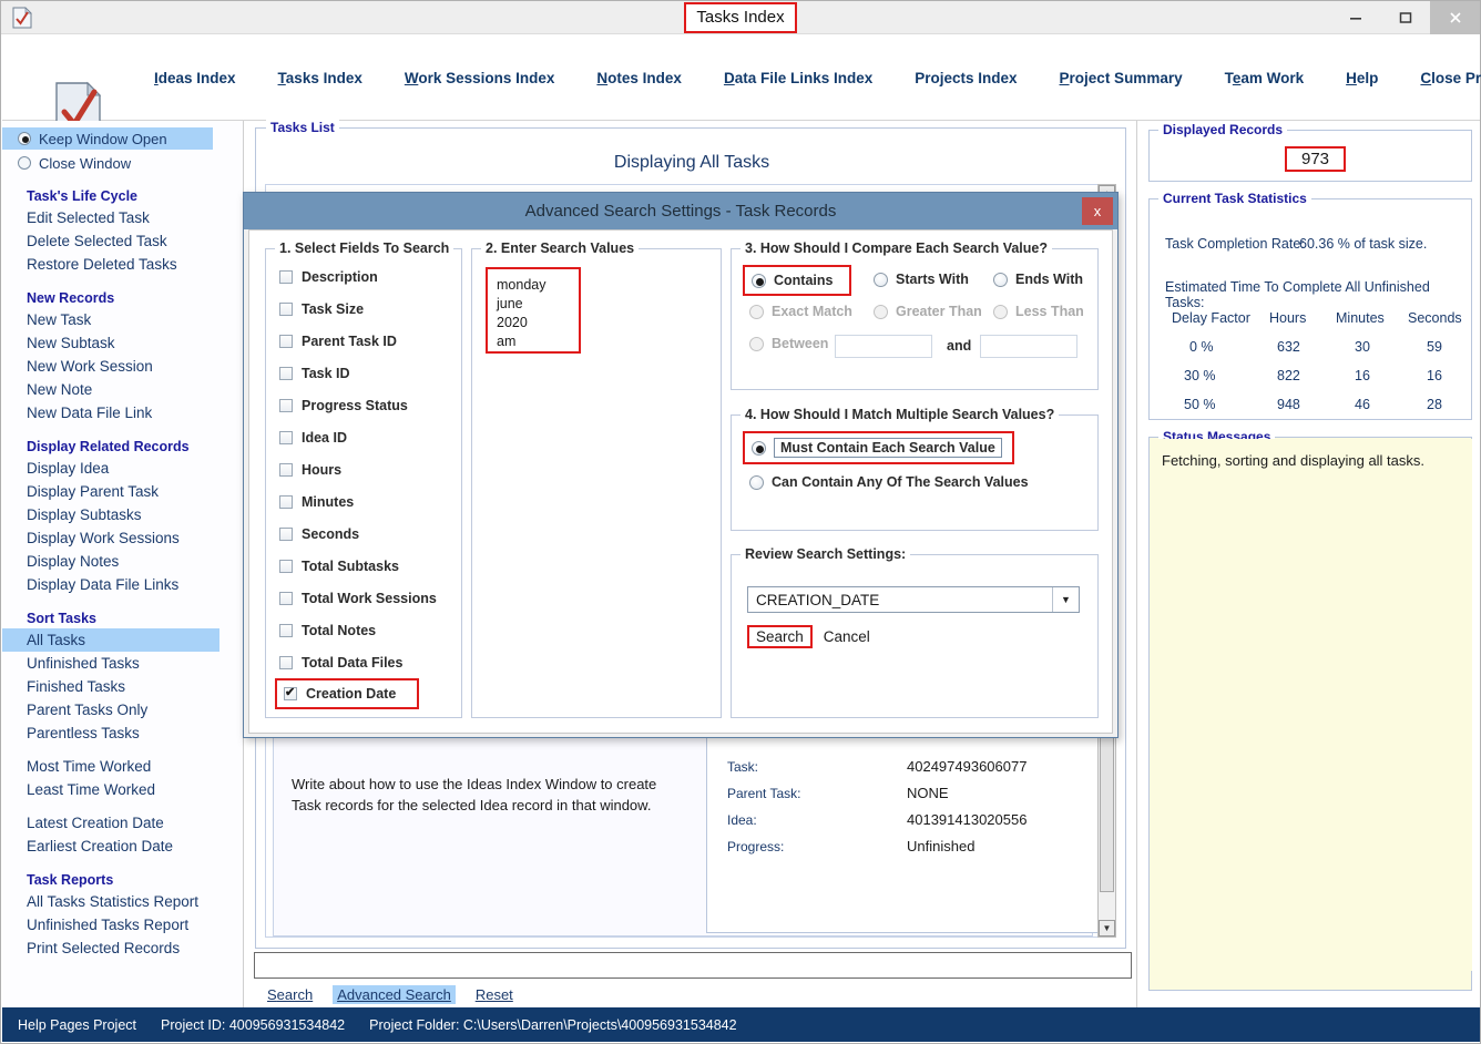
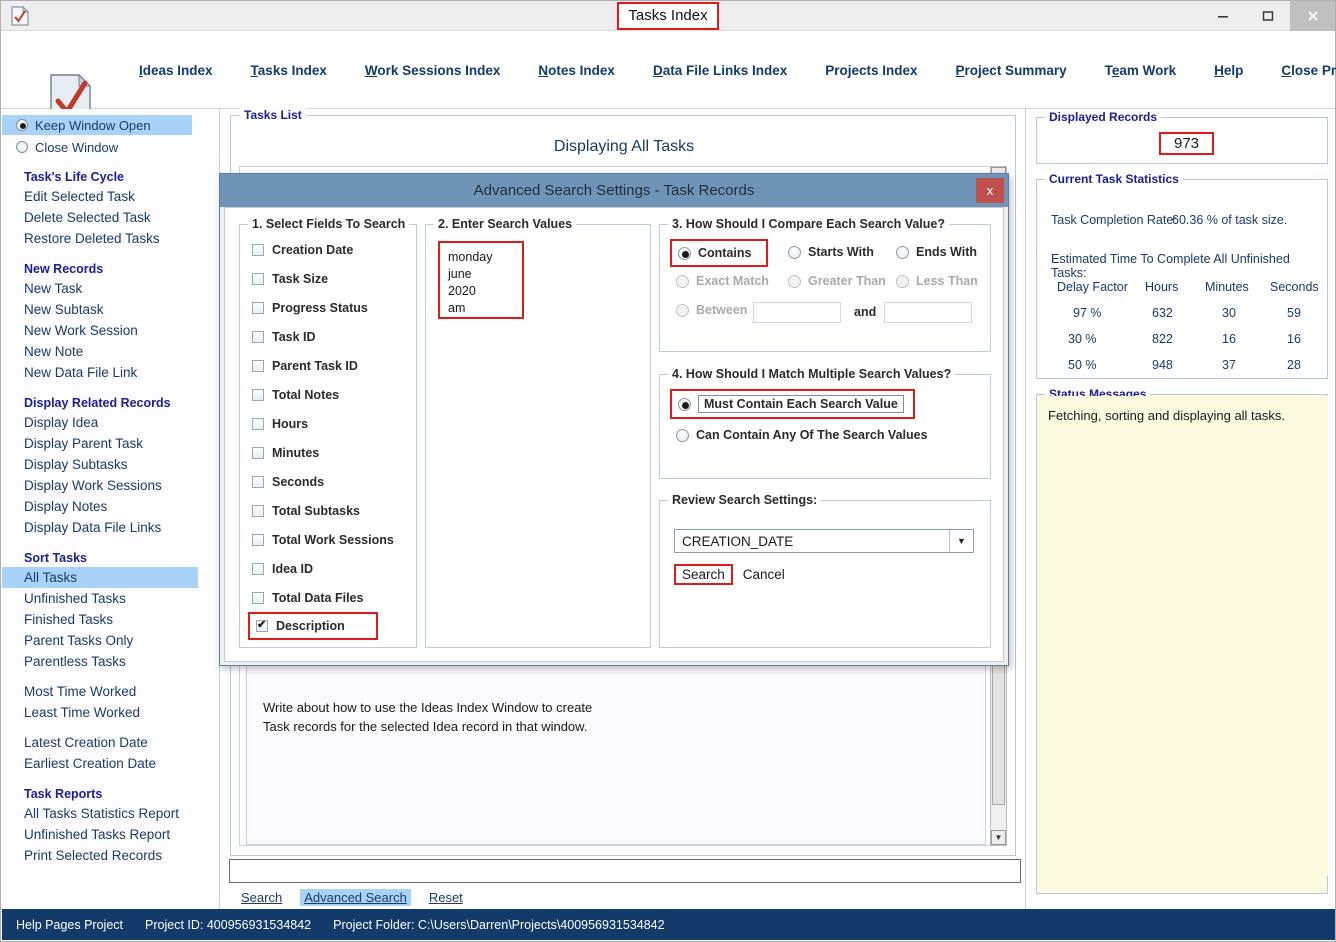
  Tasks Index
  Ideas Index
  Tasks Index
  Work Sessions Index
  Notes Index
  Data File Links Index
  Projects Index
  Project Summary
  Team Work
  Help
  Keep Window Open
  Close Window
  Task's Life Cycle
  Edit Selected Task
  Delete Selected Task
  Restore Deleted Tasks
  New Records
  New Task
  New Subtask
  New Work Session
  New Note
  New Data File Link
  Display Related Records
  Display Idea
  Display Parent Task
  Display Subtasks
  Display Work Sessions
  Display Notes
  Display Data File Links
  Sort Tasks
  All Tasks
  Unfinished Tasks
  Finished Tasks
  Parent Tasks Only
  Parentless Tasks
  Most Time Worked
  Least Time Worked
  Latest Creation Date
  Earliest Creation Date
  Task Reports
  All Tasks Statistics Report
  Unfinished Tasks Report
  Print Selected Records
  Tasks List
  Displaying All Tasks
  Write about how to use the Ideas Index Window to create Task records for the selected Idea record in that window.
- Task:
- 402497493606077
- Parent Task:
- NONE
- Idea:
- 401391413020556
- Progress:
- Unfinished
  ▼
  Search
  Advanced Search
  Reset
  Displayed Records
  973
  Current Task Statistics
  Task Completion Rate:
  60.36 % of task size.
  Estimated Time To Complete All Unfinished Tasks:
  Delay Factor
  Hours
  Minutes
  Seconds
- 0 %
+ 97 %
  632
  30
  59
  30 %
  822
  16
  16
  50 %
  948
- 46
+ 37
  28
  Status Messages
  Fetching, sorting and displaying all tasks.
  Advanced Search Settings - Task Records
  x
  1. Select Fields To Search
- Description
+ Creation Date
  Task Size
- Parent Task ID
+ Progress Status
  Task ID
- Progress Status
+ Parent Task ID
- Idea ID
+ Total Notes
  Hours
  Minutes
  Seconds
  Total Subtasks
  Total Work Sessions
- Total Notes
+ Idea ID
  Total Data Files
- Creation Date
+ Description
  2. Enter Search Values
  monday
  june
  2020
  am
  3. How Should I Compare Each Search Value?
  Contains
  Starts With
  Ends With
  Exact Match
  Greater Than
  Less Than
  Between
  and
  4. How Should I Match Multiple Search Values?
  Must Contain Each Search Value
  Can Contain Any Of The Search Values
  Review Search Settings:
  CREATION_DATE
  ▼
  Search
  Cancel
  Help Pages Project
  Project ID: 400956931534842
  Project Folder: C:\Users\Darren\Projects\400956931534842
